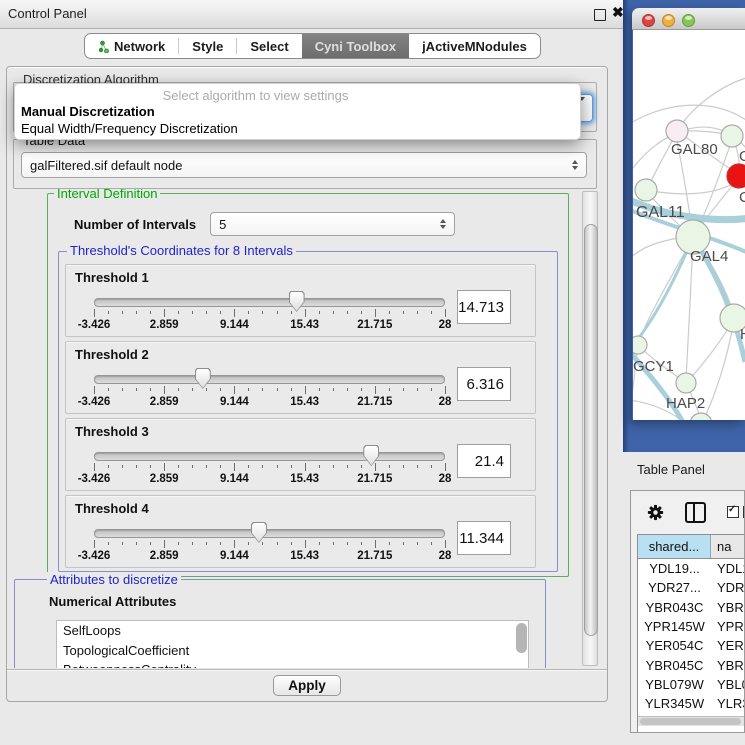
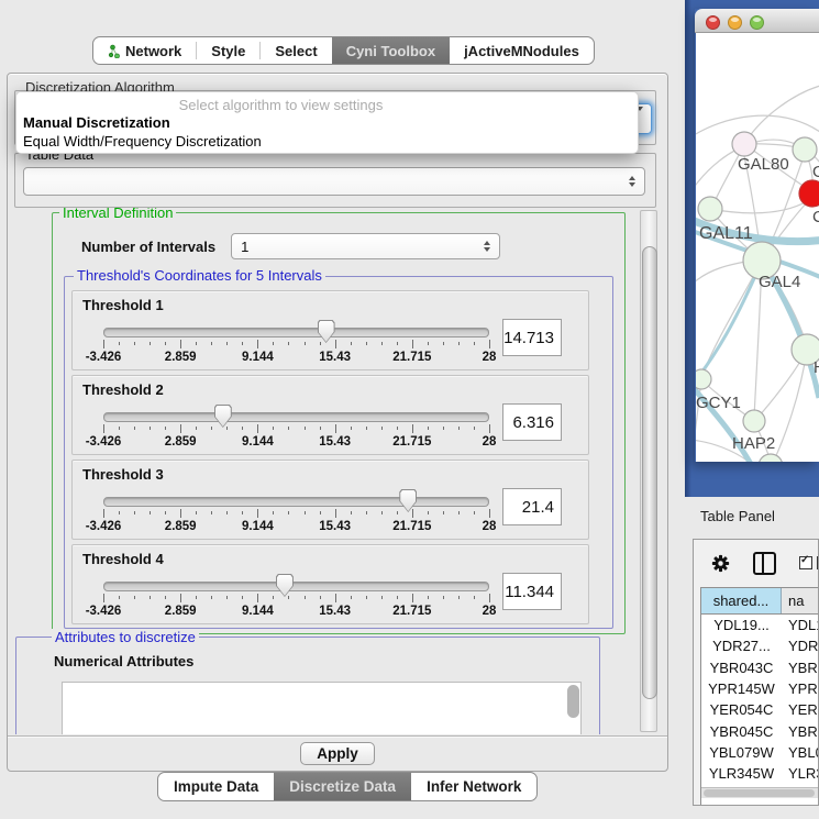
- Control Panel
- ✖
  Network
  Style
  Select
  Cyni Toolbox
  jActiveMNodules
  Discretization Algorithm
  Select algorithm to view settings
  Manual Discretization
  Equal Width/Frequency Discretization
  Table Data
- galFiltered.sif default node
  Interval Definition
  Number of Intervals
- 5
+ 1
- Threshold's Coordinates for 8 Intervals
+ Threshold's Coordinates for 5 Intervals
  Threshold 1
  -3.426
  2.859
  9.144
  15.43
  21.715
  28
  14.713
  Threshold 2
  -3.426
  2.859
  9.144
  15.43
  21.715
  28
  6.316
  Threshold 3
  -3.426
  2.859
  9.144
  15.43
  21.715
  28
  21.4
  Threshold 4
  -3.426
  2.859
  9.144
  15.43
  21.715
  28
  11.344
  Attributes to discretize
  Numerical Attributes
- SelfLoops
- TopologicalCoefficient
  Apply
+ Impute Data
+ Discretize Data
+ Infer Network
  GAL80
  C
  GAL11
  GAL4
  GCY1
  HAP2
  Table Panel
  shared...
  na
  YDL19...
  YDL
  YDR27...
  YDR
  YBR043C
  YBR
  YPR145W
  YPR
  YER054C
  YER
  YBR045C
  YBR
  YBL079W
  YBL
  YLR345W
  YLR
